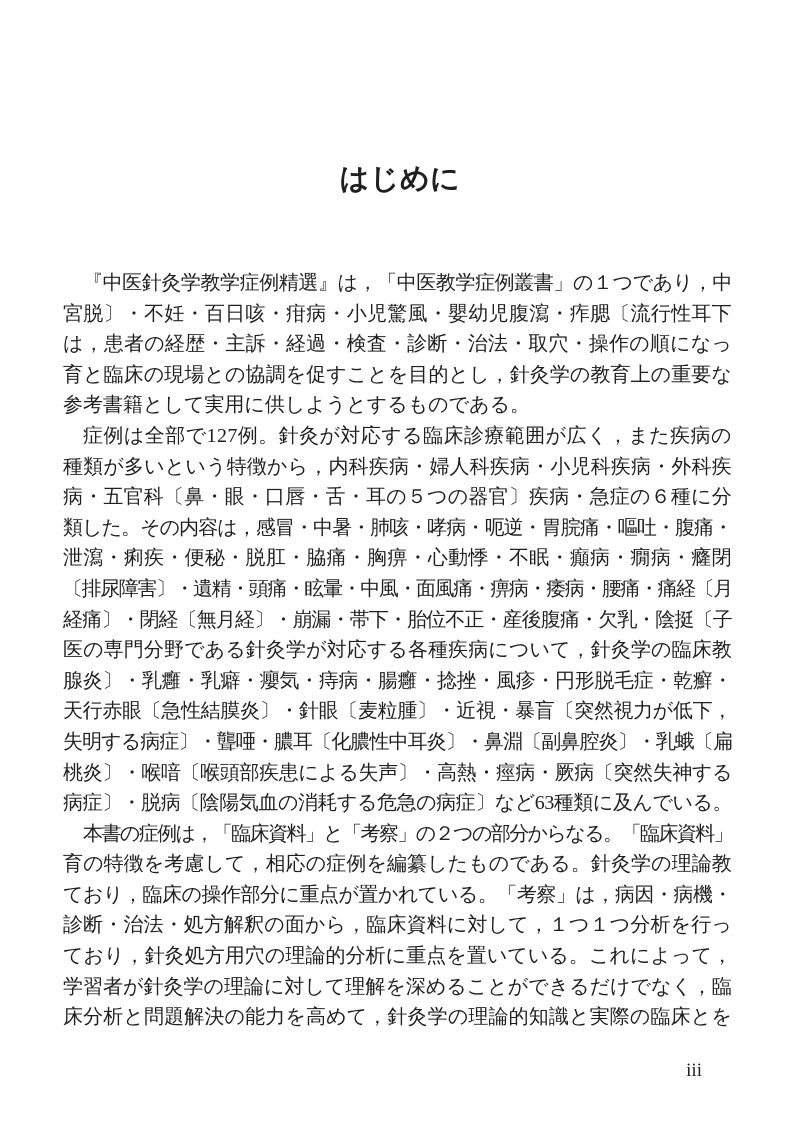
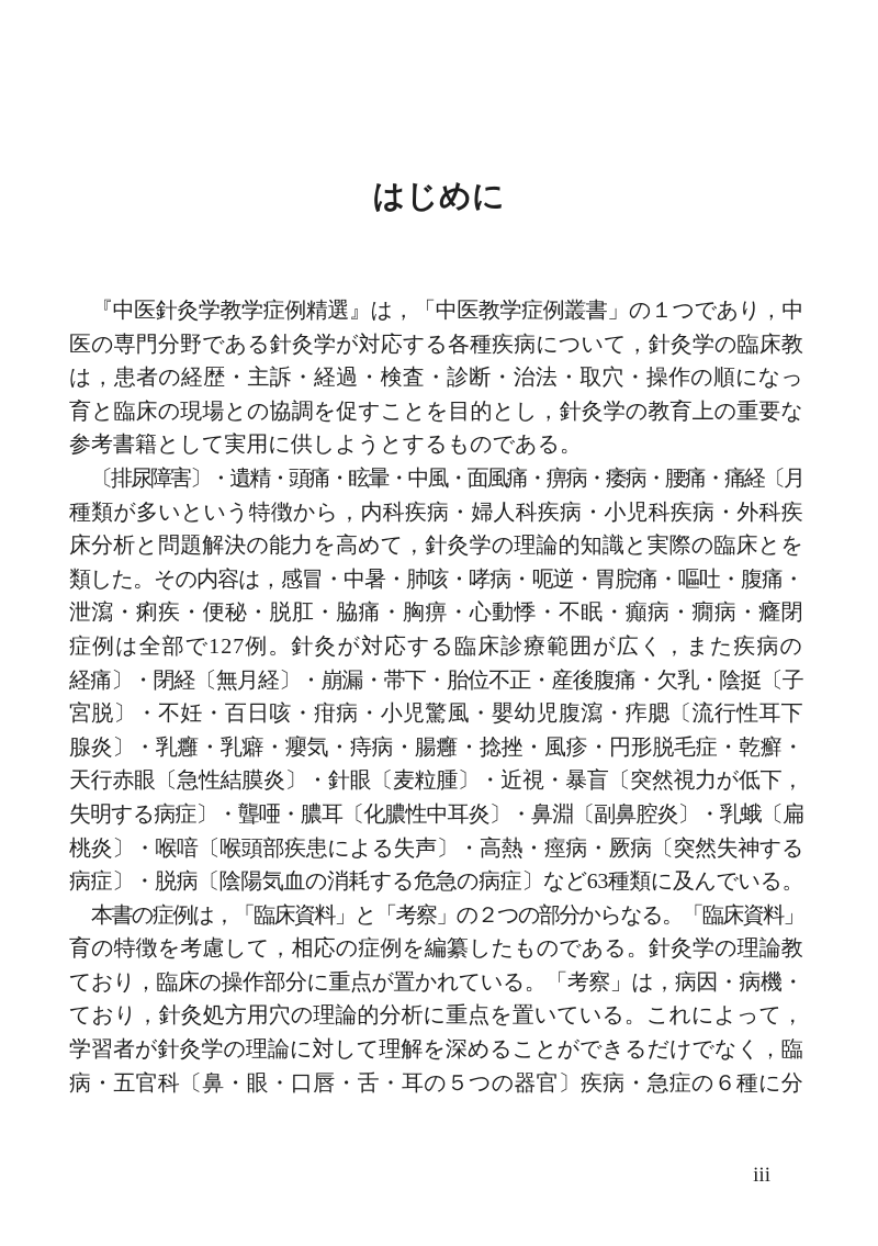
  はじめに
  『中医針灸学教学症例精選』は，「中医教学症例叢書」の１つであり，中
- 宮脱〕・不妊・百日咳・疳病・小児驚風・嬰幼児腹瀉・痄腮〔流行性耳下
+ 医の専門分野である針灸学が対応する各種疾病について，針灸学の臨床教
  は，患者の経歴・主訴・経過・検査・診断・治法・取穴・操作の順になっ
  育と臨床の現場との協調を促すことを目的とし，針灸学の教育上の重要な
  参考書籍として実用に供しようとするものである。
- 症例は全部で127例。針灸が対応する臨床診療範囲が広く，また疾病の
+ 〔排尿障害〕・遺精・頭痛・眩暈・中風・面風痛・痹病・痿病・腰痛・痛経〔月
  種類が多いという特徴から，内科疾病・婦人科疾病・小児科疾病・外科疾
- 病・五官科〔鼻・眼・口唇・舌・耳の５つの器官〕疾病・急症の６種に分
+ 床分析と問題解決の能力を高めて，針灸学の理論的知識と実際の臨床とを
  類した。その内容は，感冒・中暑・肺咳・哮病・呃逆・胃脘痛・嘔吐・腹痛・
  泄瀉・痢疾・便秘・脱肛・脇痛・胸痹・心動悸・不眠・癲病・癇病・癃閉
- 〔排尿障害〕・遺精・頭痛・眩暈・中風・面風痛・痹病・痿病・腰痛・痛経〔月
+ 症例は全部で127例。針灸が対応する臨床診療範囲が広く，また疾病の
  経痛〕・閉経〔無月経〕・崩漏・帯下・胎位不正・産後腹痛・欠乳・陰挺〔子
- 医の専門分野である針灸学が対応する各種疾病について，針灸学の臨床教
+ 宮脱〕・不妊・百日咳・疳病・小児驚風・嬰幼児腹瀉・痄腮〔流行性耳下
  腺炎〕・乳癰・乳癖・癭気・痔病・腸癰・捻挫・風疹・円形脱毛症・乾癬・
  天行赤眼〔急性結膜炎〕・針眼〔麦粒腫〕・近視・暴盲〔突然視力が低下，
  失明する病症〕・聾唖・膿耳〔化膿性中耳炎〕・鼻淵〔副鼻腔炎〕・乳蛾〔扁
  桃炎〕・喉喑〔喉頭部疾患による失声〕・高熱・痙病・厥病〔突然失神する
  病症〕・脱病〔陰陽気血の消耗する危急の病症〕など63種類に及んでいる。
  本書の症例は，「臨床資料」と「考察」の２つの部分からなる。「臨床資料」
  育の特徴を考慮して，相応の症例を編纂したものである。針灸学の理論教
  ており，臨床の操作部分に重点が置かれている。「考察」は，病因・病機・
- 診断・治法・処方解釈の面から，臨床資料に対して，１つ１つ分析を行っ
  ており，針灸処方用穴の理論的分析に重点を置いている。これによって，
  学習者が針灸学の理論に対して理解を深めることができるだけでなく，臨
- 床分析と問題解決の能力を高めて，針灸学の理論的知識と実際の臨床とを
+ 病・五官科〔鼻・眼・口唇・舌・耳の５つの器官〕疾病・急症の６種に分
  iii
